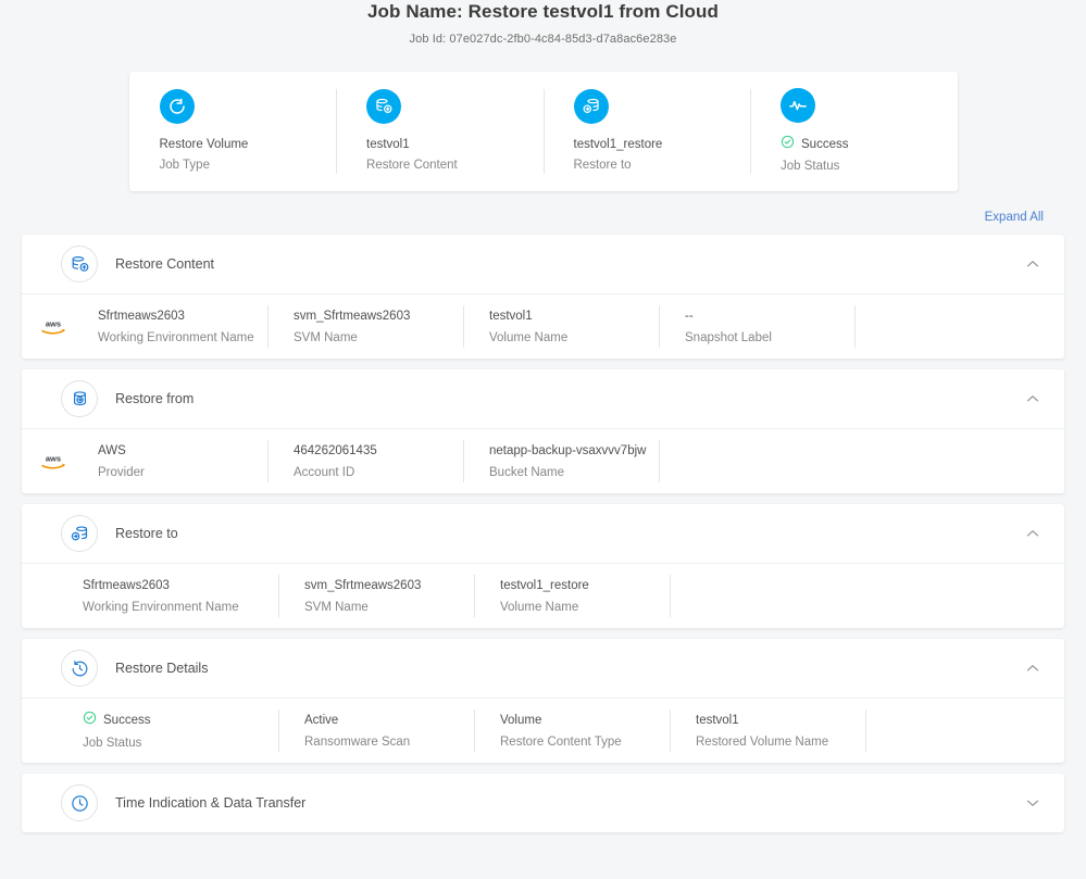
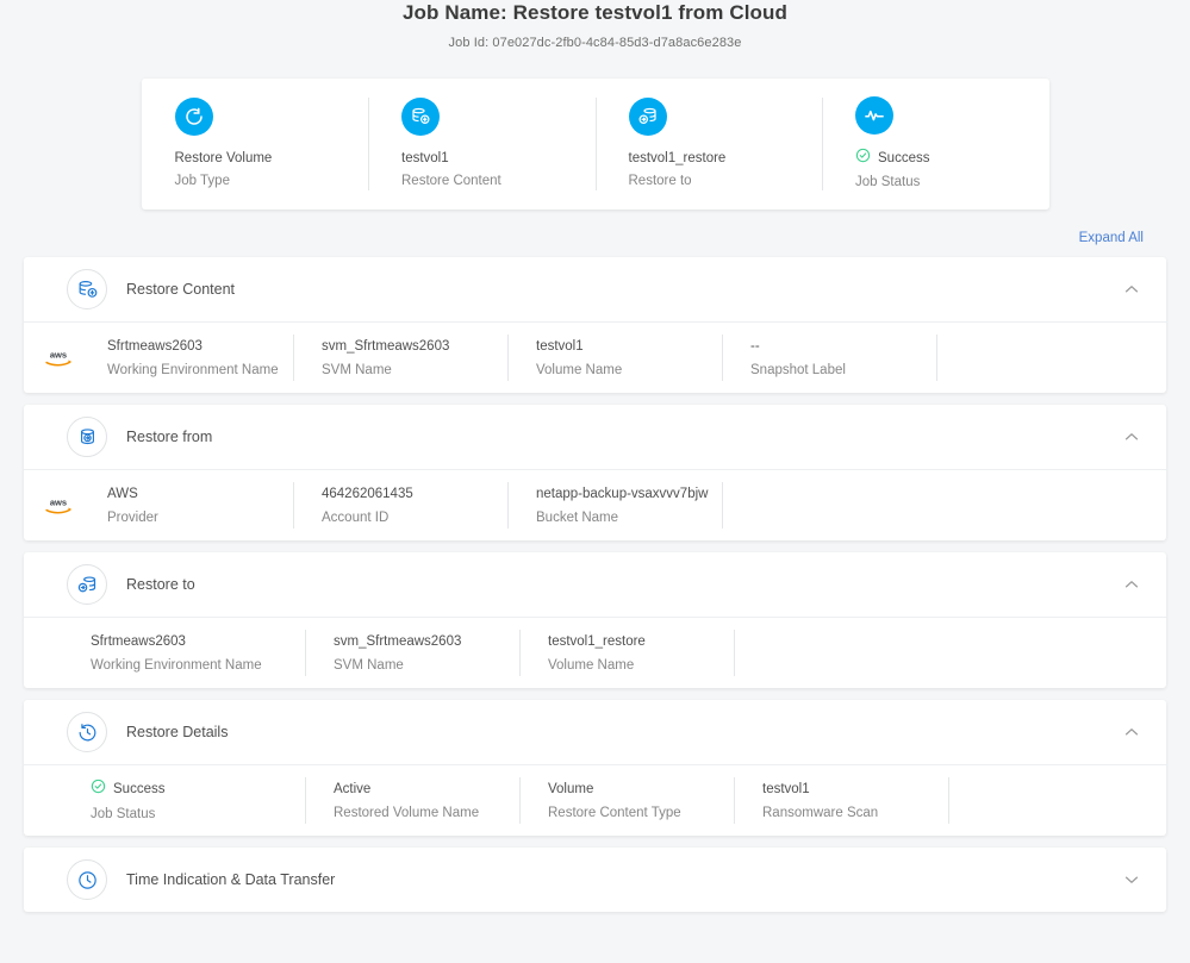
  Job Name: Restore testvol1 from Cloud
  Job Id: 07e027dc-2fb0-4c84-85d3-d7a8ac6e283e
  Restore Volume
  Job Type
  testvol1
  Restore Content
  testvol1_restore
  Restore to
  Success
  Job Status
  Expand All
  Restore Content
  aws
  Sfrtmeaws2603
  Working Environment Name
  svm_Sfrtmeaws2603
  SVM Name
  testvol1
  Volume Name
  --
  Snapshot Label
  Restore from
  aws
  AWS
  Provider
  464262061435
  Account ID
  netapp-backup-vsaxvvv7bjw
  Bucket Name
  Restore to
  Sfrtmeaws2603
  Working Environment Name
  svm_Sfrtmeaws2603
  SVM Name
  testvol1_restore
  Volume Name
  Restore Details
  Success
  Job Status
  Active
- Ransomware Scan
+ Restored Volume Name
  Volume
  Restore Content Type
  testvol1
- Restored Volume Name
+ Ransomware Scan
  Time Indication & Data Transfer
